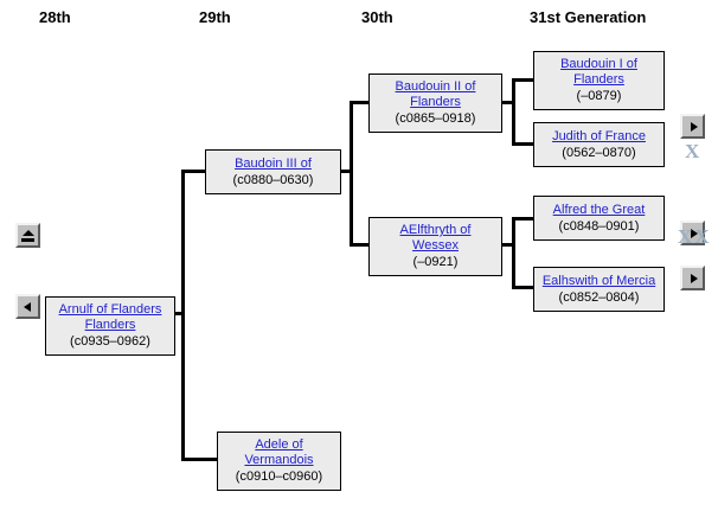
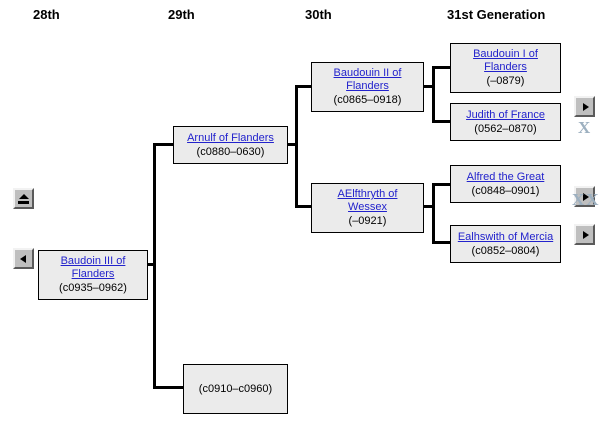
  28th
  29th
  30th
  31st Generation
- Arnulf of Flanders
+ Baudoin III of
  Flanders
  (c0935–0962)
- Baudoin III of
+ Arnulf of Flanders
  (c0880–0630)
- Adele of
- Vermandois
  (c0910–c0960)
  Baudouin II of
  Flanders
  (c0865–0918)
  AElfthryth of
  Wessex
  (–0921)
  Baudouin I of
  Flanders
  (–0879)
  Judith of France
  (0562–0870)
  Alfred the Great
  (c0848–0901)
  Ealhswith of Mercia
  (c0852–0804)
  X
  XX
